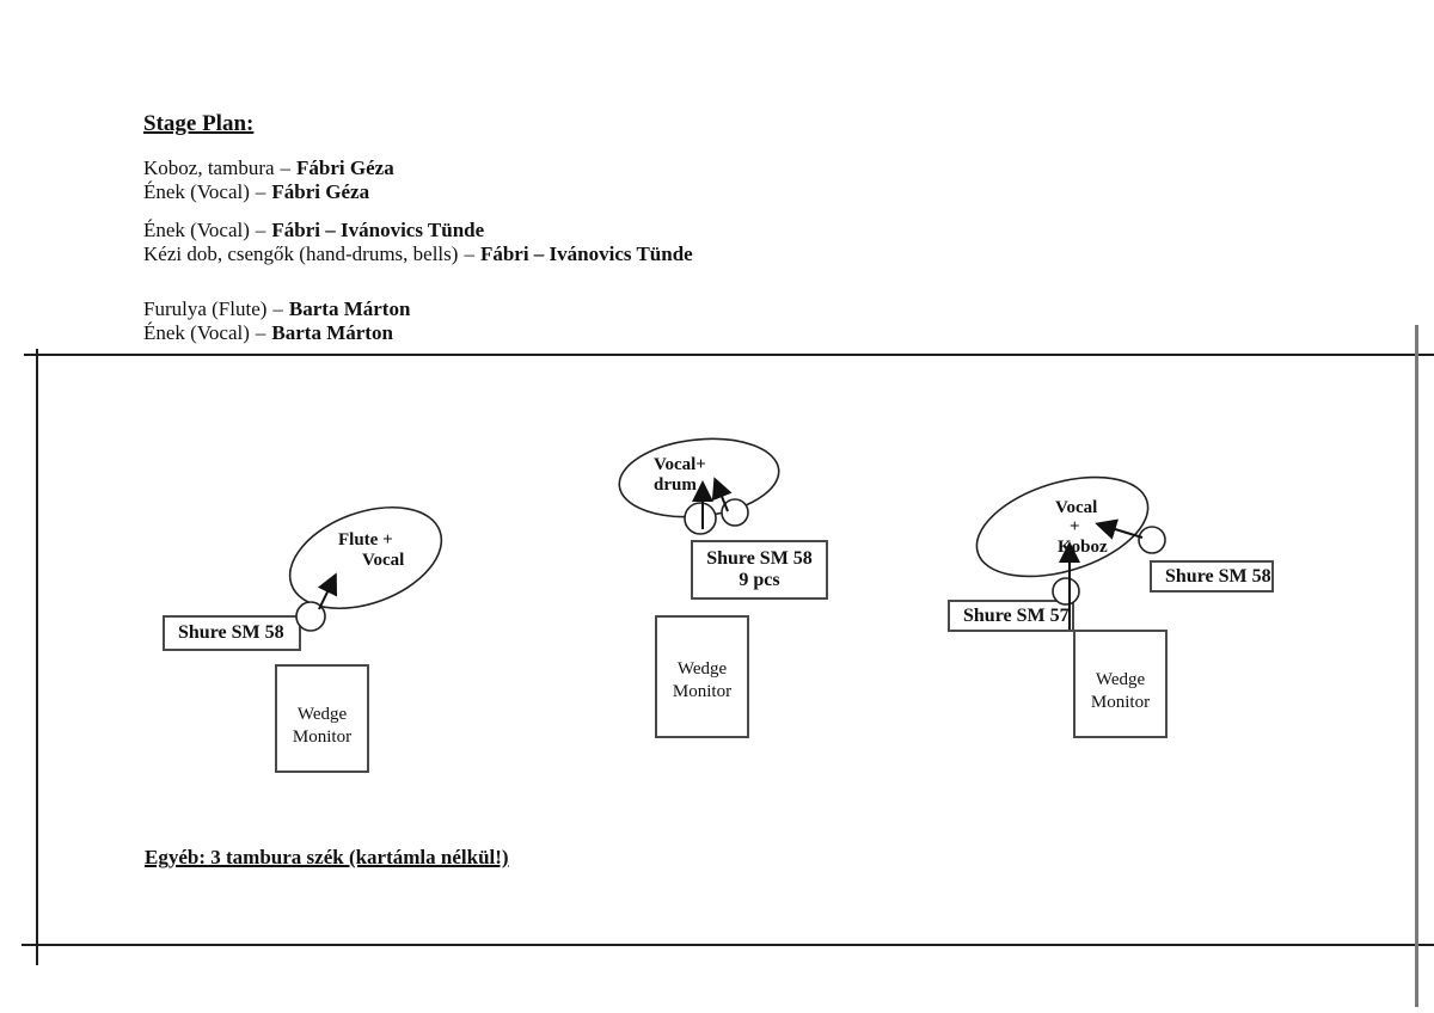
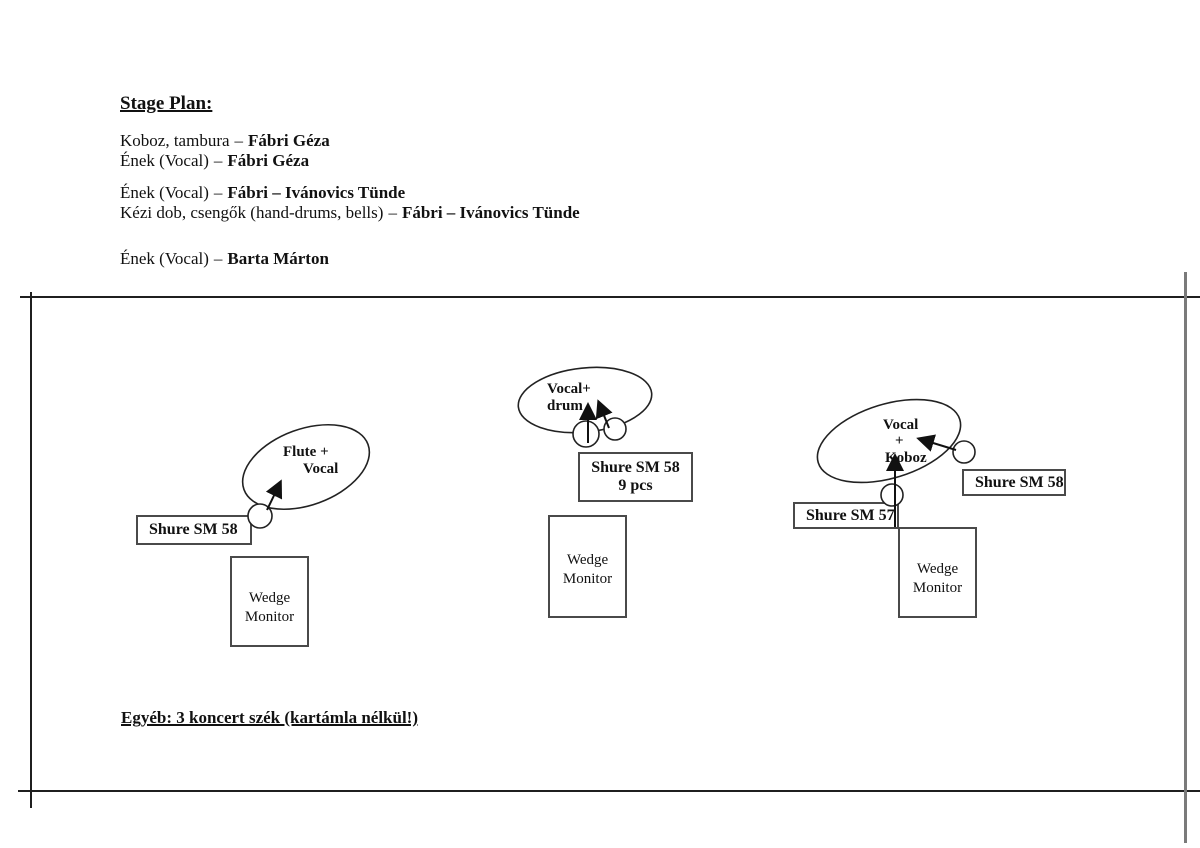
  Stage Plan:
  Koboz, tambura – Fábri Géza
  Ének (Vocal) – Fábri Géza
  Ének (Vocal) – Fábri – Ivánovics Tünde
  Kézi dob, csengők (hand-drums, bells) – Fábri – Ivánovics Tünde
- Furulya (Flute) – Barta Márton
  Ének (Vocal) – Barta Márton
  Shure SM 58
  Wedge
  Monitor
  Shure SM 58
  9 pcs
  Wedge
  Monitor
  Shure SM 58
  Shure SM 57
  Wedge
  Monitor
  Flute +
  Vocal
  Vocal+
  drum
  Vocal
  +
  Koboz
- Egyéb: 3 tambura szék (kartámla nélkül!)
+ Egyéb: 3 koncert szék (kartámla nélkül!)
